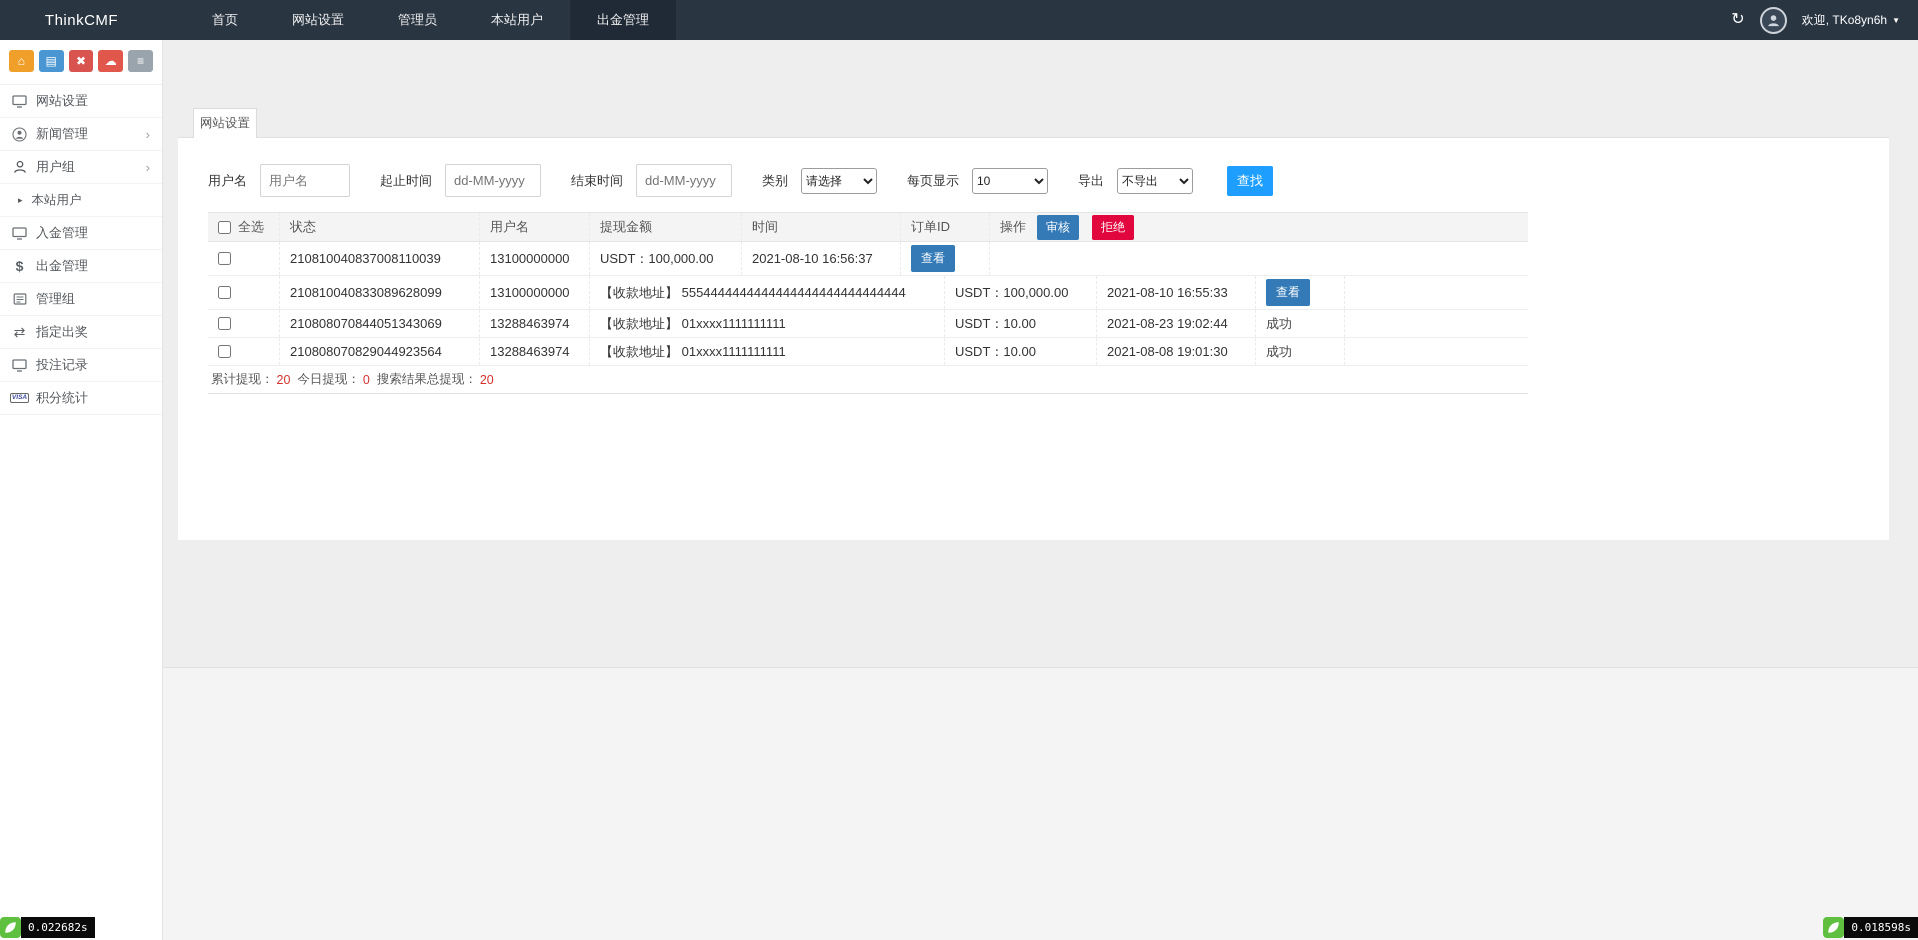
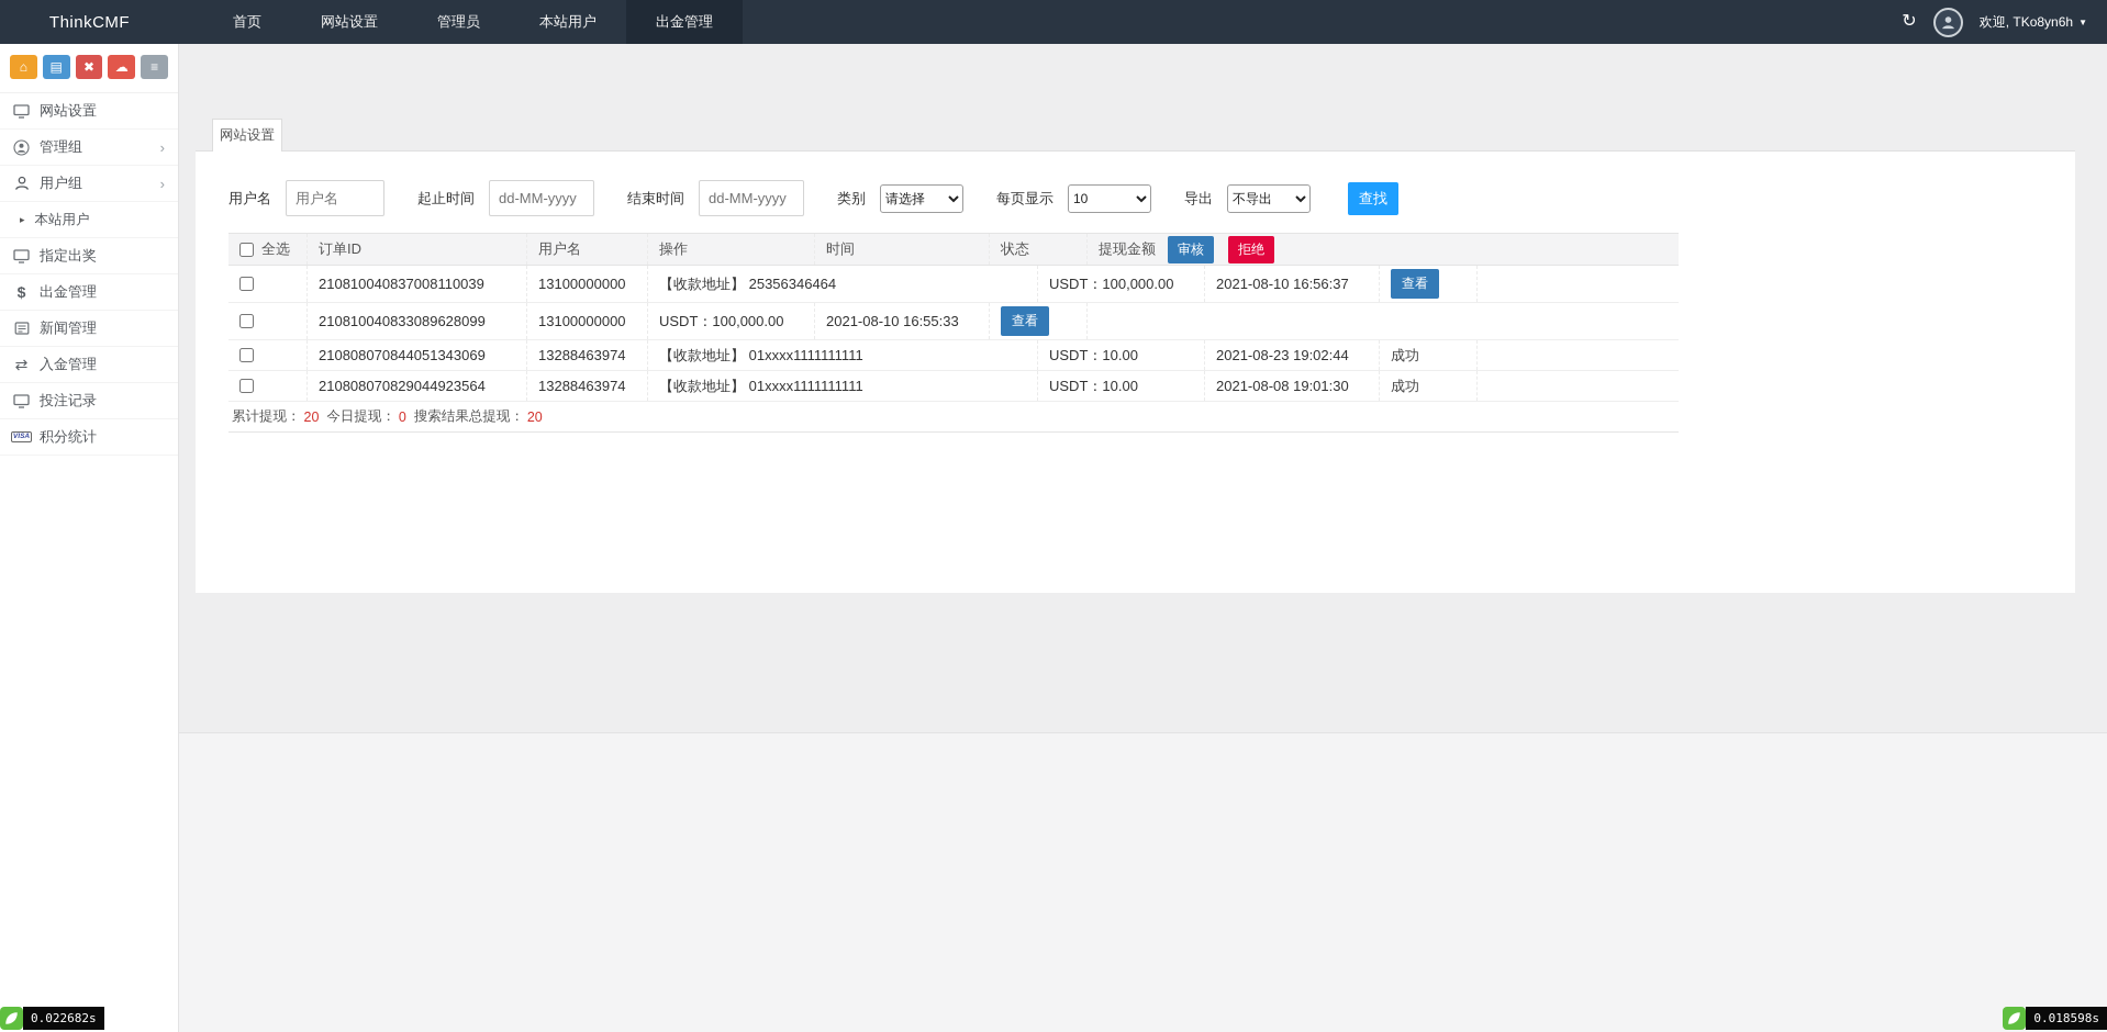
  ThinkCMF
  首页
  网站设置
  管理员
  本站用户
  出金管理
  ↻
  欢迎, TKo8yn6h
  ▼
  ⌂
  ▤
  ✖
  ☁
  ≡
  网站设置
- 新闻管理
+ 管理组
  ›
  用户组
  ›
  ▸
  本站用户
- 入金管理
+ 指定出奖
  $
  出金管理
- 管理组
+ 新闻管理
  ⇄
- 指定出奖
+ 入金管理
  投注记录
  积分统计
  网站设置
  用户名
  用户名
  起止时间
  dd-MM-yyyy
  结束时间
  dd-MM-yyyy
  类别
  请选择
  每页显示
  10
  导出
  不导出
  查找
  全选
- 状态
+ 订单ID
  用户名
- 提现金额
+ 操作
  时间
- 订单ID
+ 状态
- 操作
+ 提现金额
  审核
  拒绝
  210810040837008110039
  13100000000
+ 【收款地址】 25356346464
  USDT：100,000.00
  2021-08-10 16:56:37
  查看
  210810040833089628099
  13100000000
- 【收款地址】 5554444444444444444444444444444
  USDT：100,000.00
  2021-08-10 16:55:33
  查看
  210808070844051343069
  13288463974
  【收款地址】 01xxxx1111111111
  USDT：10.00
  2021-08-23 19:02:44
  成功
  210808070829044923564
  13288463974
  【收款地址】 01xxxx1111111111
  USDT：10.00
  2021-08-08 19:01:30
  成功
  累计提现：
  20
  今日提现：
  0
  搜索结果总提现：
  20
  0.022682s
  0.018598s
